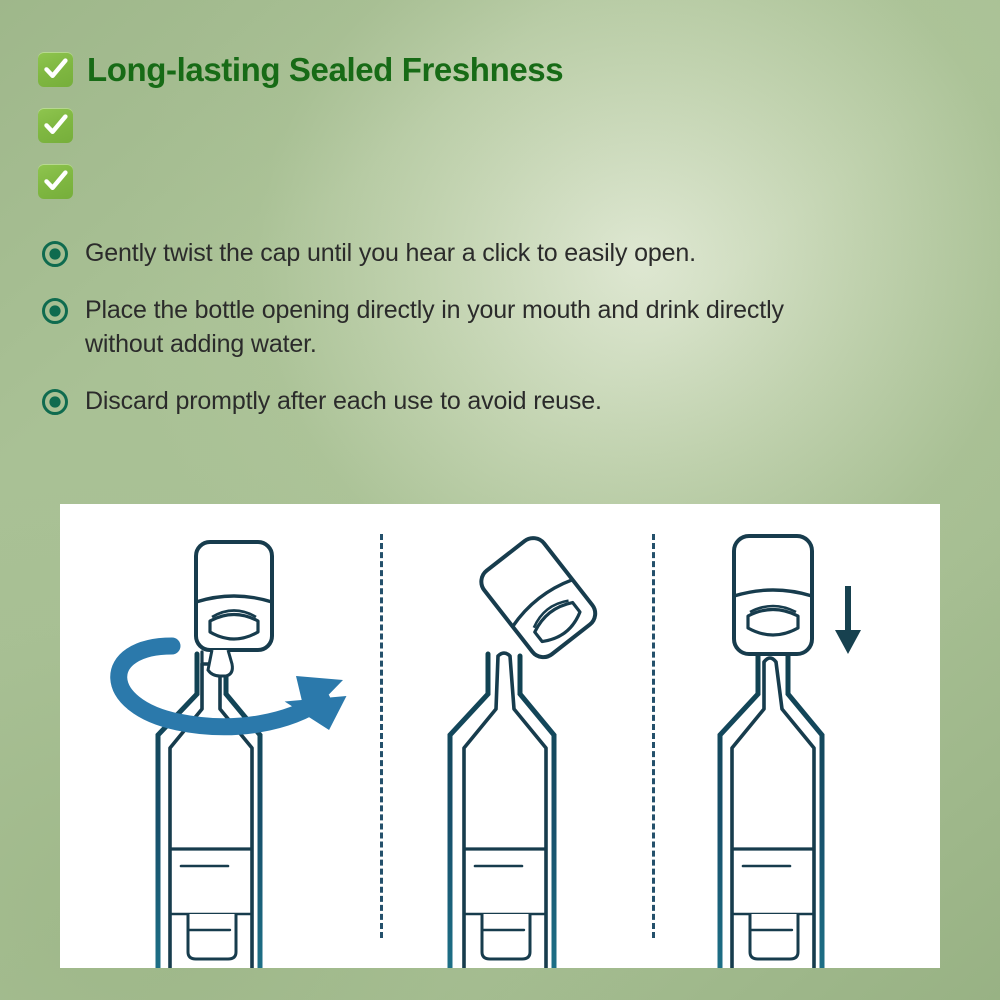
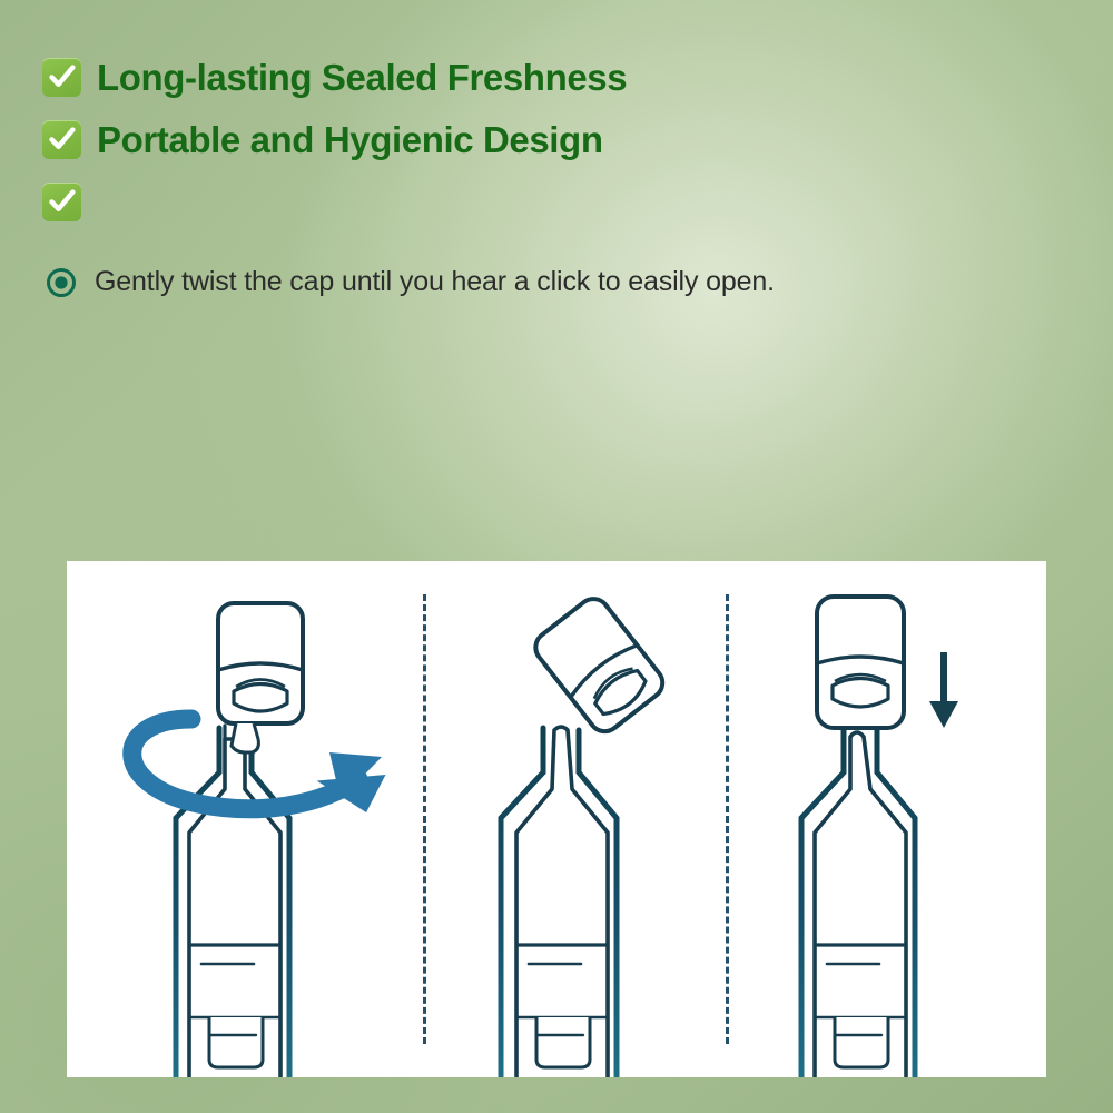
  Long-lasting Sealed Freshness
+ Portable and Hygienic Design
  Gently twist the cap until you hear a click to easily open.
- Place the bottle opening directly in your mouth and drink directly without adding water.
- Discard promptly after each use to avoid reuse.
